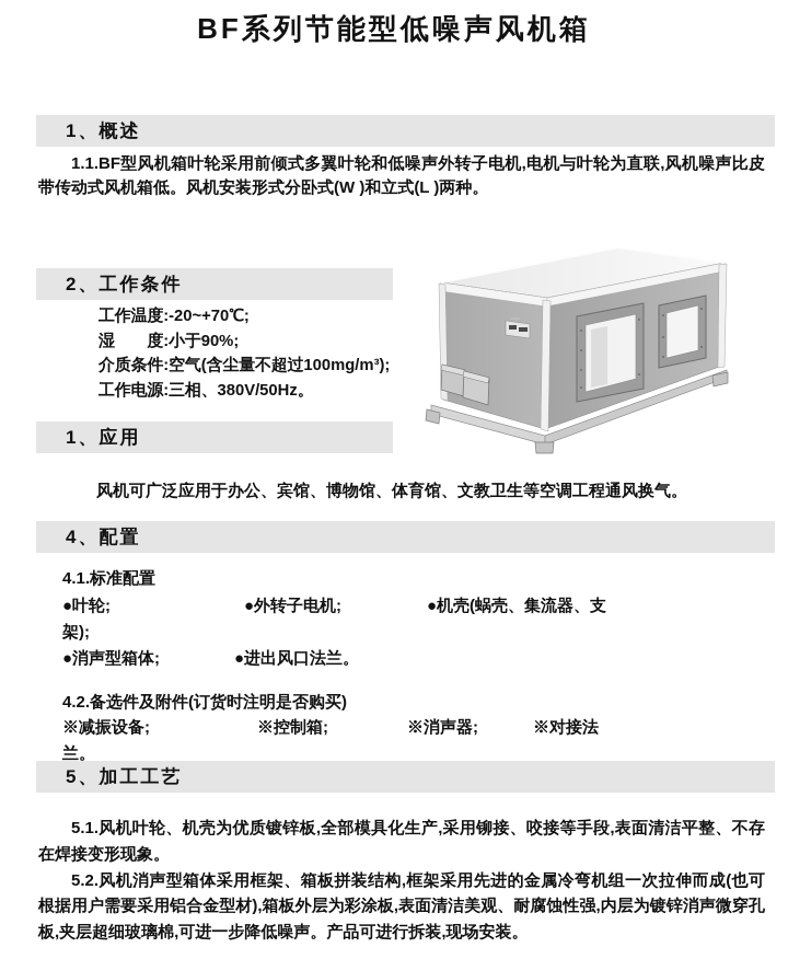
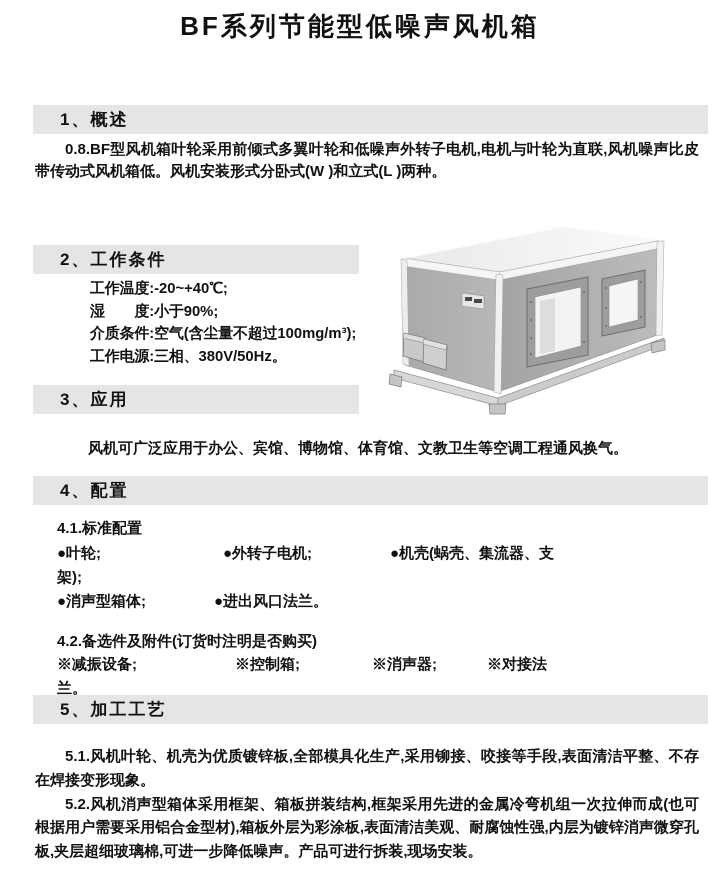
  BF系列节能型低噪声风机箱
  1、概述
- 1.1.BF型风机箱叶轮采用前倾式多翼叶轮和低噪声外转子电机,电机与叶轮为直联,风机噪声比皮带传动式风机箱低。风机安装形式分卧式(W )和立式(L )两种。
+ 0.8.BF型风机箱叶轮采用前倾式多翼叶轮和低噪声外转子电机,电机与叶轮为直联,风机噪声比皮带传动式风机箱低。风机安装形式分卧式(W )和立式(L )两种。
  2、工作条件
- 工作温度:-20~+70℃;
+ 工作温度:-20~+40℃;
  湿 度:小于90%;
  介质条件:空气(含尘量不超过100mg/m³);
  工作电源:三相、380V/50Hz。
- 1、应用
+ 3、应用
  风机可广泛应用于办公、宾馆、博物馆、体育馆、文教卫生等空调工程通风换气。
  4、配置
  4.1.标准配置
  ●叶轮;
  ●外转子电机;
  ●机壳(蜗壳、集流器、支
  架);
  ●消声型箱体;
  ●进出风口法兰。
  4.2.备选件及附件(订货时注明是否购买)
  ※减振设备;
  ※控制箱;
  ※消声器;
  ※对接法
  兰。
  5、加工工艺
  5.1.风机叶轮、机壳为优质镀锌板,全部模具化生产,采用铆接、咬接等手段,表面清洁平整、不存在焊接变形现象。
  5.2.风机消声型箱体采用框架、箱板拼装结构,框架采用先进的金属冷弯机组一次拉伸而成(也可根据用户需要采用铝合金型材),箱板外层为彩涂板,表面清洁美观、耐腐蚀性强,内层为镀锌消声微穿孔板,夹层超细玻璃棉,可进一步降低噪声。产品可进行拆装,现场安装。
